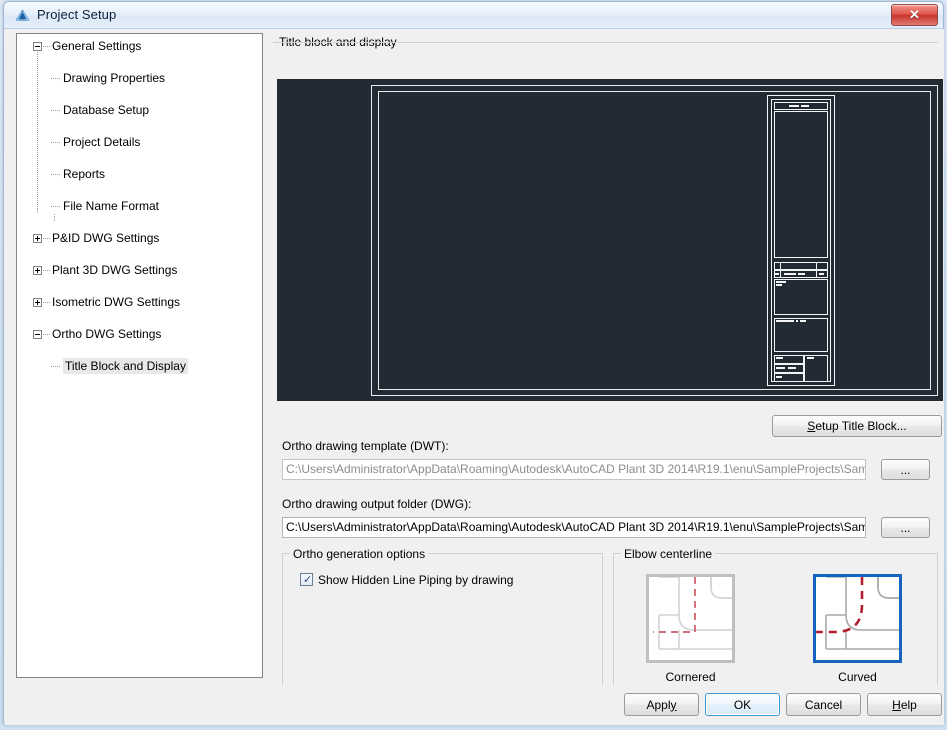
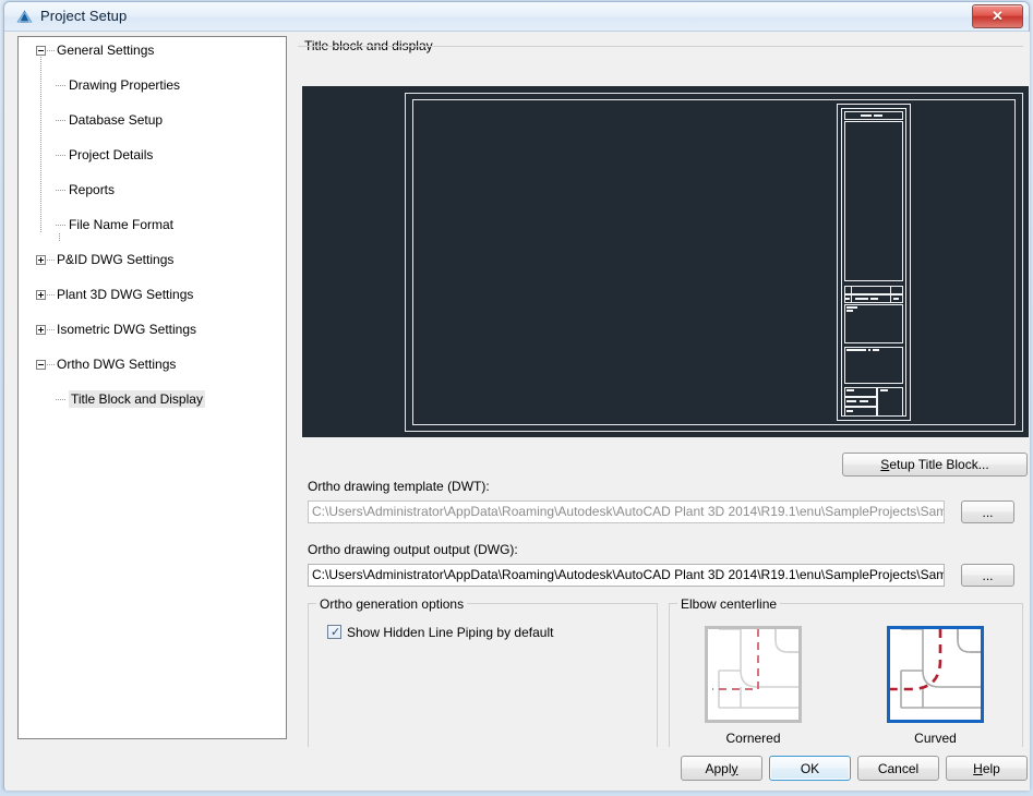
  Project Setup
  ✕
  General Settings
  Drawing Properties
  Database Setup
  Project Details
  Reports
  File Name Format
  P&ID DWG Settings
  Plant 3D DWG Settings
  Isometric DWG Settings
  Ortho DWG Settings
  Title Block and Display
  Setup Title Block...
  Ortho drawing template (DWT):
  C:\Users\Administrator\AppData\Roaming\Autodesk\AutoCAD Plant 3D 2014\R19.1\enu\SampleProjects\Sam
  ...
- Ortho drawing output folder (DWG):
+ Ortho drawing output output (DWG):
  C:\Users\Administrator\AppData\Roaming\Autodesk\AutoCAD Plant 3D 2014\R19.1\enu\SampleProjects\Sam
  ...
  Ortho generation options
  ✓
- Show Hidden Line Piping by drawing
+ Show Hidden Line Piping by default
  Elbow centerline
  Cornered
  Curved
  Apply
  OK
  Cancel
  Help
